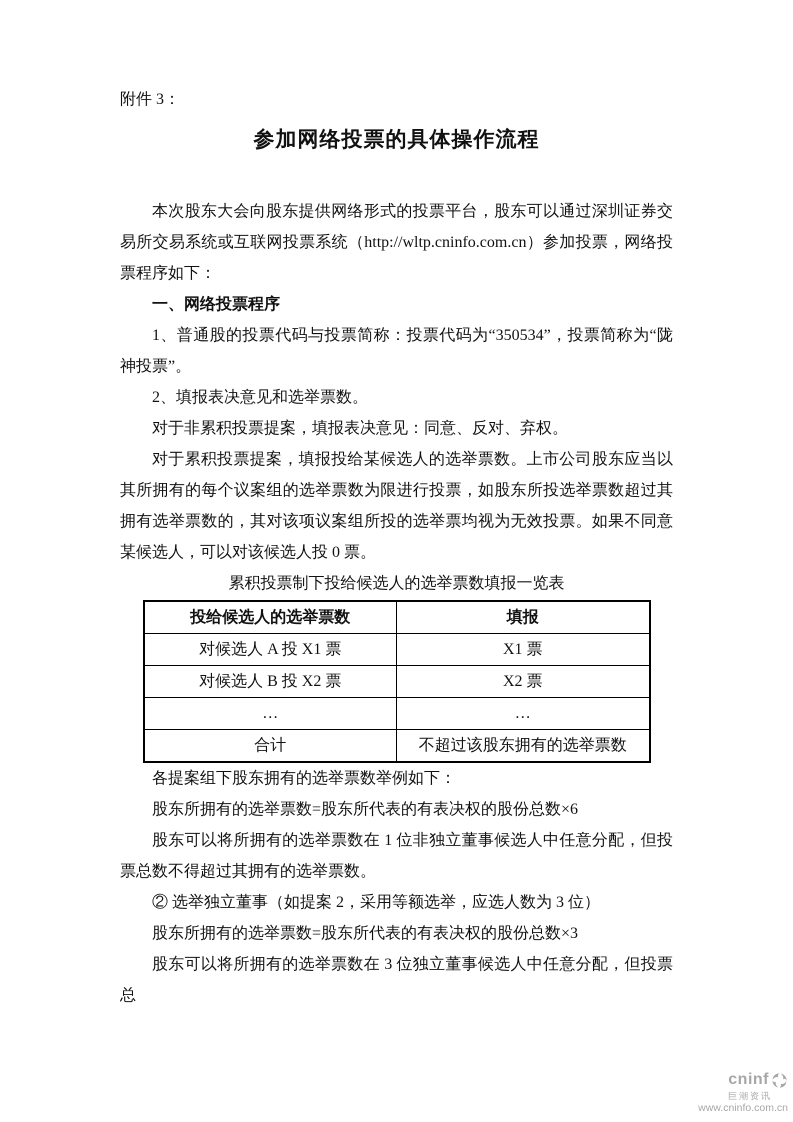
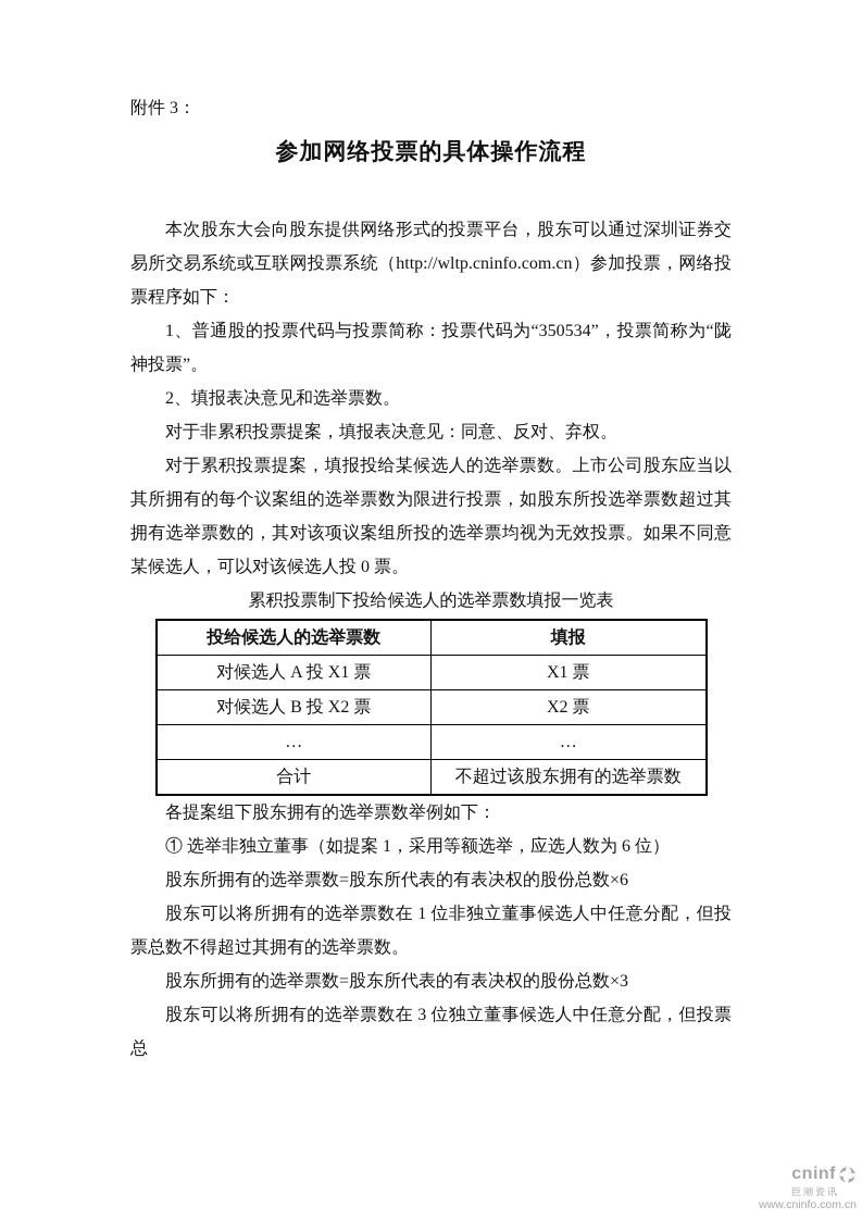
  附件 3：
  参加网络投票的具体操作流程
  本次股东大会向股东提供网络形式的投票平台，股东可以通过深圳证券交易所交易系统或互联网投票系统（http://wltp.cninfo.com.cn）参加投票，网络投票程序如下：
- 一、网络投票程序
  1、普通股的投票代码与投票简称：投票代码为“350534”，投票简称为“陇神投票”。
  2、填报表决意见和选举票数。
  对于非累积投票提案，填报表决意见：同意、反对、弃权。
  对于累积投票提案，填报投给某候选人的选举票数。上市公司股东应当以其所拥有的每个议案组的选举票数为限进行投票，如股东所投选举票数超过其拥有选举票数的，其对该项议案组所投的选举票均视为无效投票。如果不同意某候选人，可以对该候选人投 0 票。
  累积投票制下投给候选人的选举票数填报一览表
  投给候选人的选举票数	填报
  对候选人 A 投 X1 票	X1 票
  对候选人 B 投 X2 票	X2 票
  …	…
  合计	不超过该股东拥有的选举票数
  各提案组下股东拥有的选举票数举例如下：
+ ① 选举非独立董事（如提案 1，采用等额选举，应选人数为 6 位）
  股东所拥有的选举票数=股东所代表的有表决权的股份总数×6
  股东可以将所拥有的选举票数在 1 位非独立董事候选人中任意分配，但投票总数不得超过其拥有的选举票数。
- ② 选举独立董事（如提案 2，采用等额选举，应选人数为 3 位）
  股东所拥有的选举票数=股东所代表的有表决权的股份总数×3
  股东可以将所拥有的选举票数在 3 位独立董事候选人中任意分配，但投票总
  cninf
  巨潮资讯
  www.cninfo.com.cn
